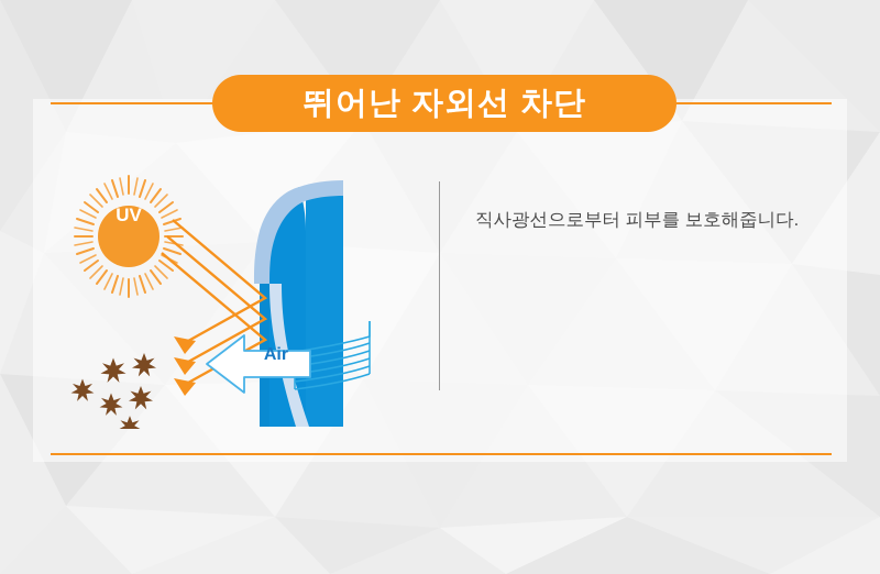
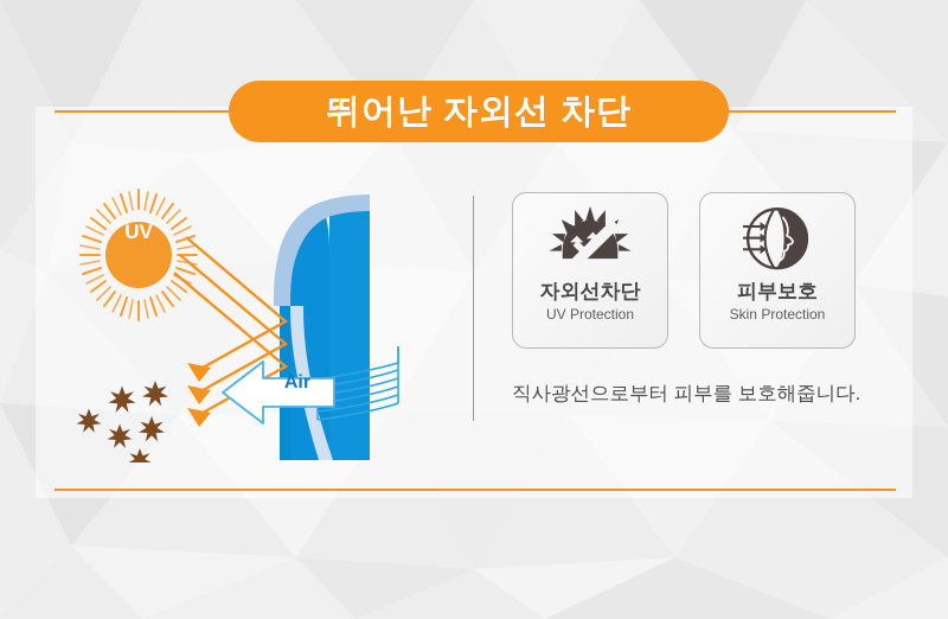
  뛰어난 자외선 차단
  UV
  Air
+ 자외선차단
+ UV Protection
+ 피부보호
+ Skin Protection
  직사광선으로부터 피부를 보호해줍니다.
